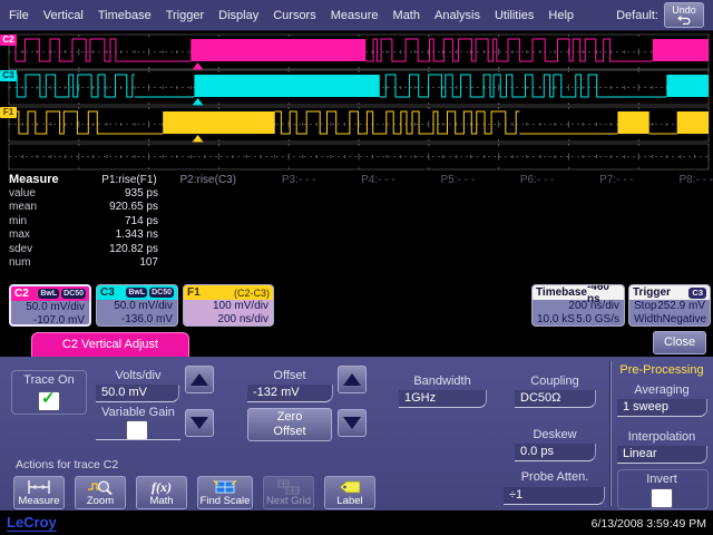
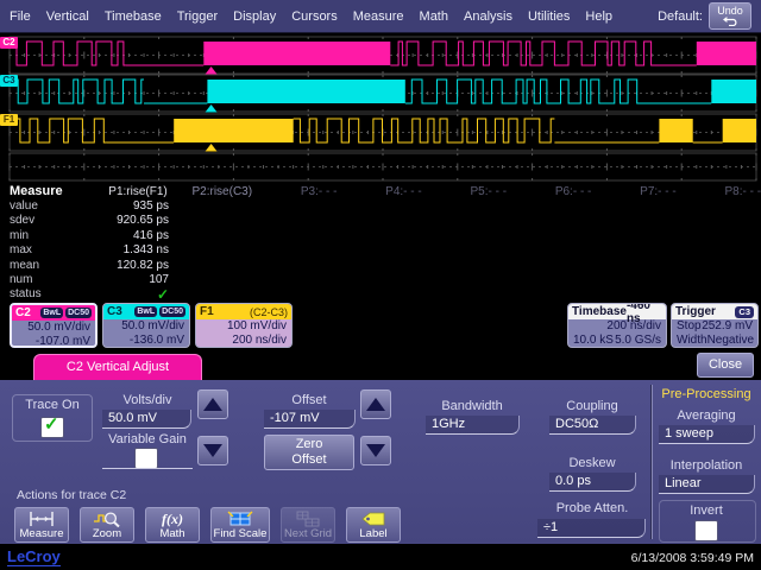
  File
  Vertical
  Timebase
  Trigger
  Display
  Cursors
  Measure
  Math
  Analysis
  Utilities
  Help
  Default:
  Undo
  C2
  C3
  F1
  Measure
  P1:rise(F1)
  P2:rise(C3)
  P3:- - -
  P4:- - -
  P5:- - -
  P6:- - -
  P7:- - -
  P8:- - -
  value
  935 ps
- mean
+ sdev
  920.65 ps
  min
- 714 ps
+ 416 ps
  max
  1.343 ns
- sdev
+ mean
  120.82 ps
  num
  107
+ status
+ ✓
  C2
  50.0 mV/div
  -107.0 mV
  C3
  50.0 mV/div
  -136.0 mV
  F1
  (C2-C3)
  100 mV/div
  200 ns/div
  Timebase
  -460 ns
  200 ns/div
  10.0 kS
  5.0 GS/s
  Trigger
  C3
  Stop
  252.9 mV
  Width
  Negative
  C2 Vertical Adjust
  Close
  Trace On
  Volts/div
  50.0 mV
  Variable Gain
  Offset
- -132 mV
+ -107 mV
  Zero Offset
  Bandwidth
  1GHz
  Coupling
  DC50Ω
  Deskew
  0.0 ps
  Pre-Processing
  Averaging
  1 sweep
  Interpolation
  Linear
  Invert
  Actions for trace C2
  Measure
  Zoom
  f(x)
  Math
  Find Scale
  Next Grid
  Label
  Probe Atten.
  ÷1
  LeCroy
  6/13/2008 3:59:49 PM
